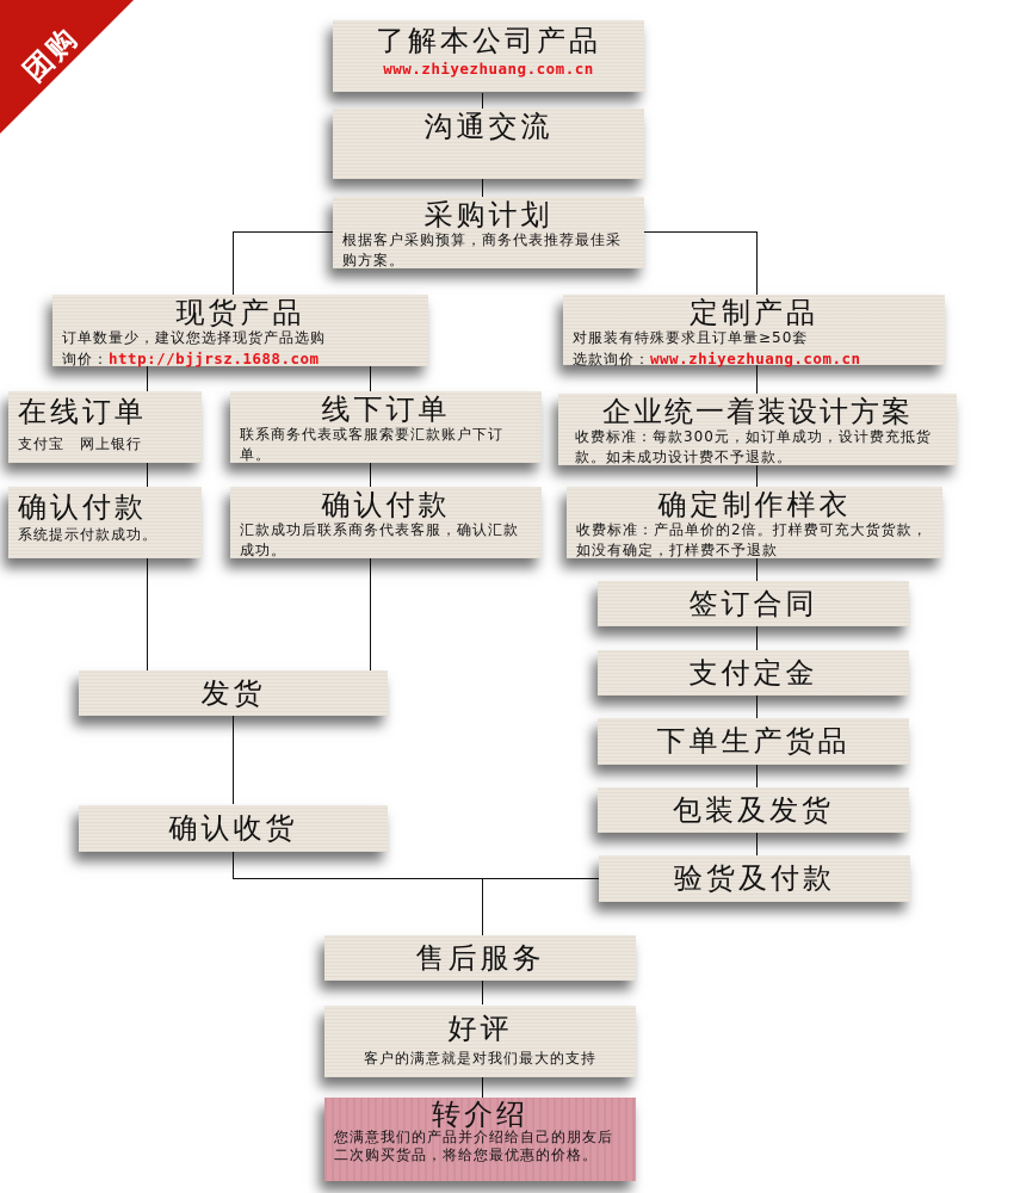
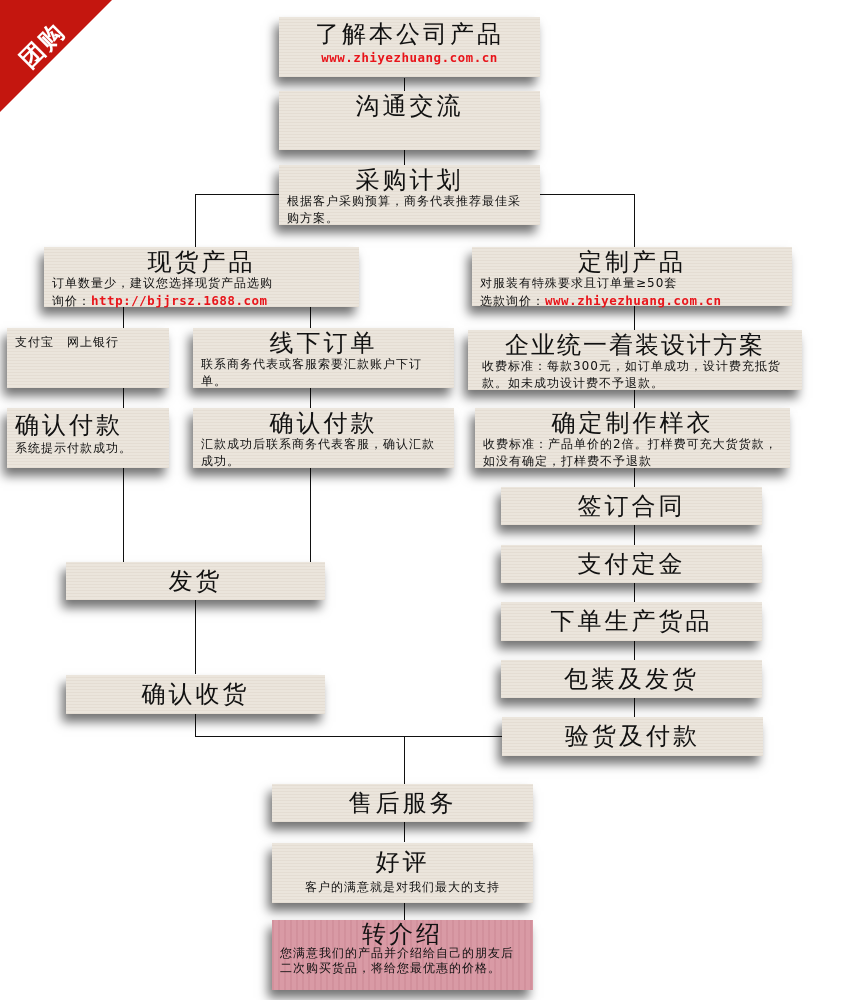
  了解本公司产品
  www.zhiyezhuang.com.cn
  沟通交流
  采购计划
  根据客户采购预算，商务代表推荐最佳采购方案。
  现货产品
  订单数量少，建议您选择现货产品选购
  询价：http://bjjrsz.1688.com
- 在线订单
  支付宝 网上银行
  线下订单
  联系商务代表或客服索要汇款账户下订单。
  确认付款
  系统提示付款成功。
  确认付款
  汇款成功后联系商务代表客服，确认汇款成功。
  发货
  确认收货
  定制产品
  对服装有特殊要求且订单量≥50套
  选款询价：www.zhiyezhuang.com.cn
  企业统一着装设计方案
  收费标准：每款300元，如订单成功，设计费充抵货款。如未成功设计费不予退款。
  确定制作样衣
  收费标准：产品单价的2倍。打样费可充大货货款，如没有确定，打样费不予退款
  签订合同
  支付定金
  下单生产货品
  包装及发货
  验货及付款
  售后服务
  好评
  客户的满意就是对我们最大的支持
  转介绍
  您满意我们的产品并介绍给自己的朋友后二次购买货品，将给您最优惠的价格。
